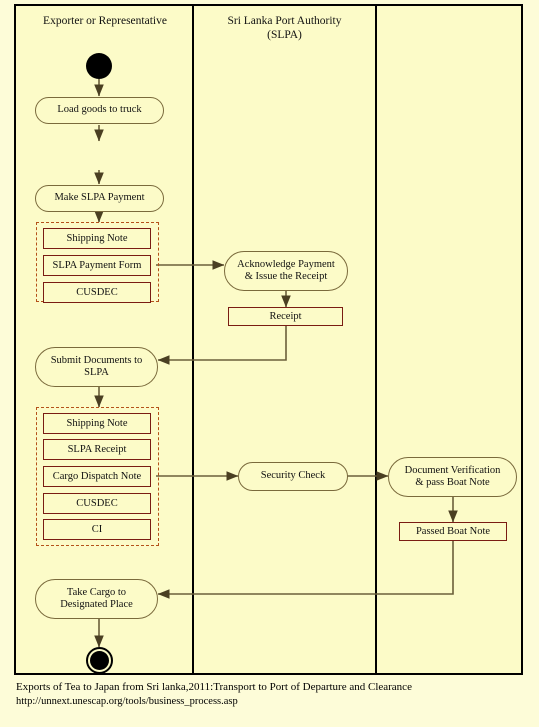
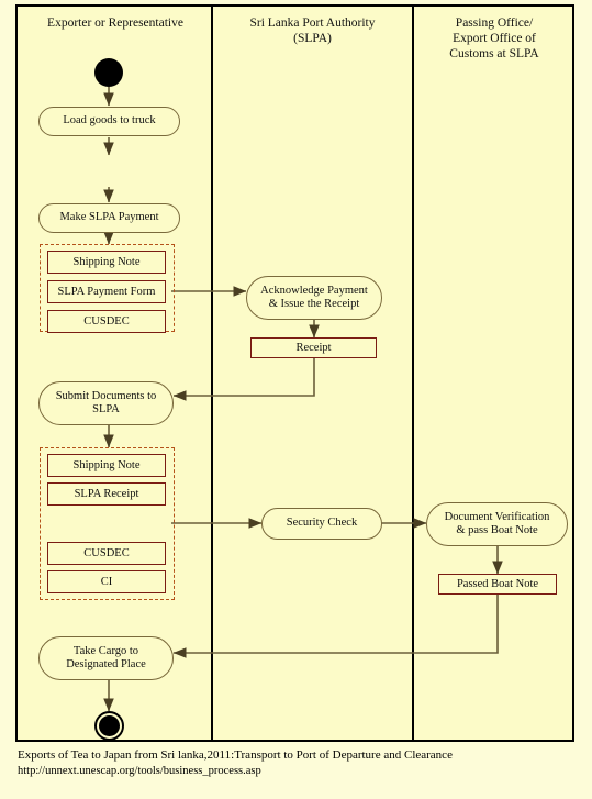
  Exporter or Representative
  Sri Lanka Port Authority
  (SLPA)
+ Passing Office/
+ Export Office of
+ Customs at SLPA
  Load goods to truck
  Make SLPA Payment
  Shipping Note
  SLPA Payment Form
  CUSDEC
  Submit Documents to
  SLPA
  Shipping Note
  SLPA Receipt
- Cargo Dispatch Note
  CUSDEC
  CI
  Take Cargo to
  Designated Place
  Acknowledge Payment
  & Issue the Receipt
  Receipt
  Security Check
  Document Verification
  & pass Boat Note
  Passed Boat Note
  Exports of Tea to Japan from Sri lanka,2011:Transport to Port of Departure and Clearance
  http://unnext.unescap.org/tools/business_process.asp
